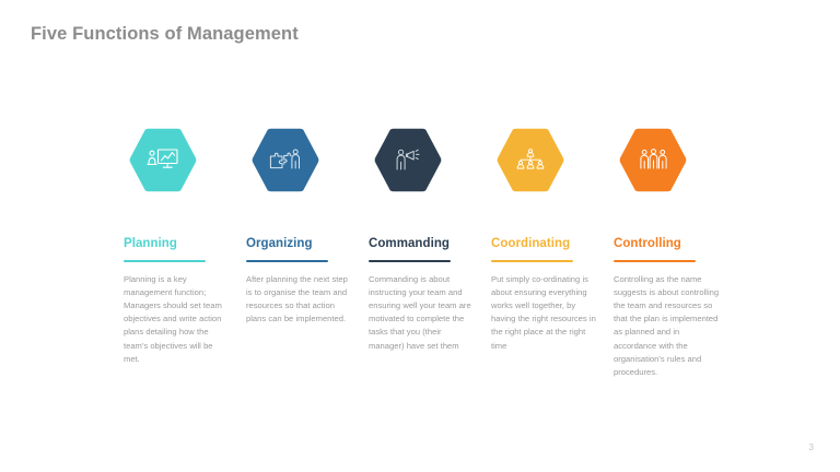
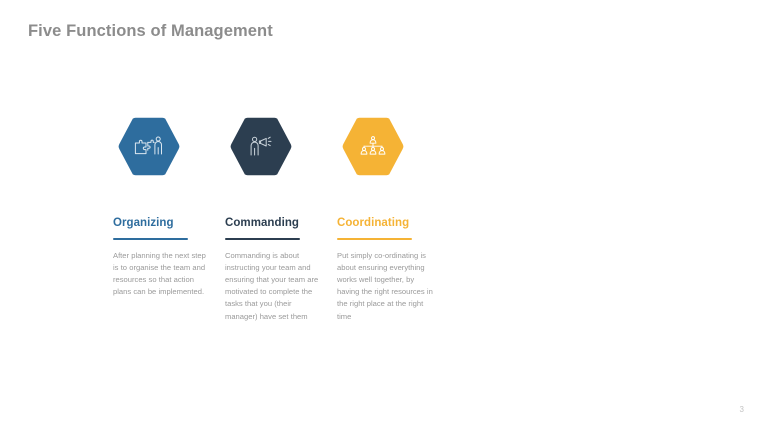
  Five Functions of Management
- Planning
- Planning is a key management function; Managers should set team objectives and write action plans detailing how the team's objectives will be met.
  Organizing
  After planning the next step is to organise the team and resources so that action plans can be implemented.
  Commanding
- Commanding is about instructing your team and ensuring well your team are motivated to complete the tasks that you (their manager) have set them
+ Commanding is about instructing your team and ensuring that your team are motivated to complete the tasks that you (their manager) have set them
  Coordinating
  Put simply co-ordinating is about ensuring everything works well together, by having the right resources in the right place at the right time
- Controlling
- Controlling as the name suggests is about controlling the team and resources so that the plan is implemented as planned and in accordance with the organisation's rules and procedures.
  3
